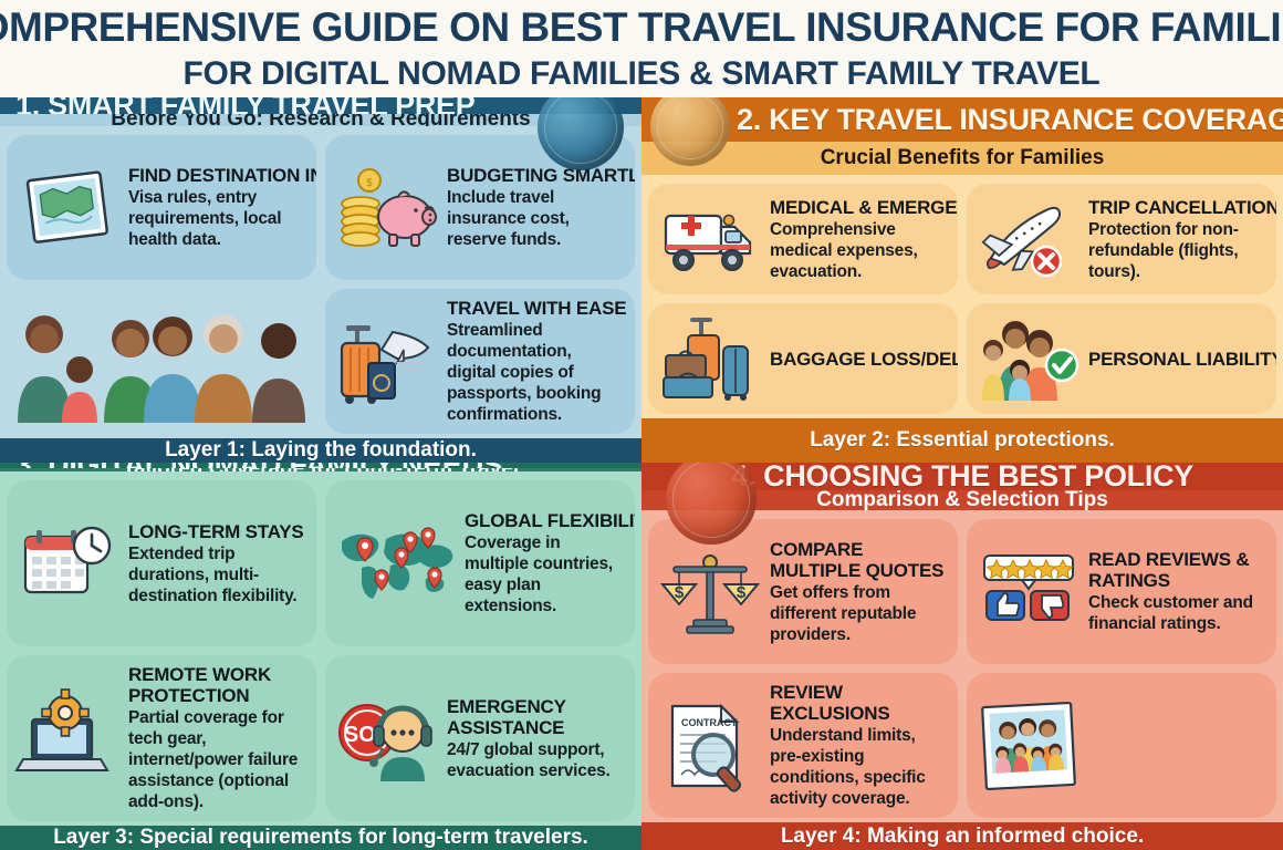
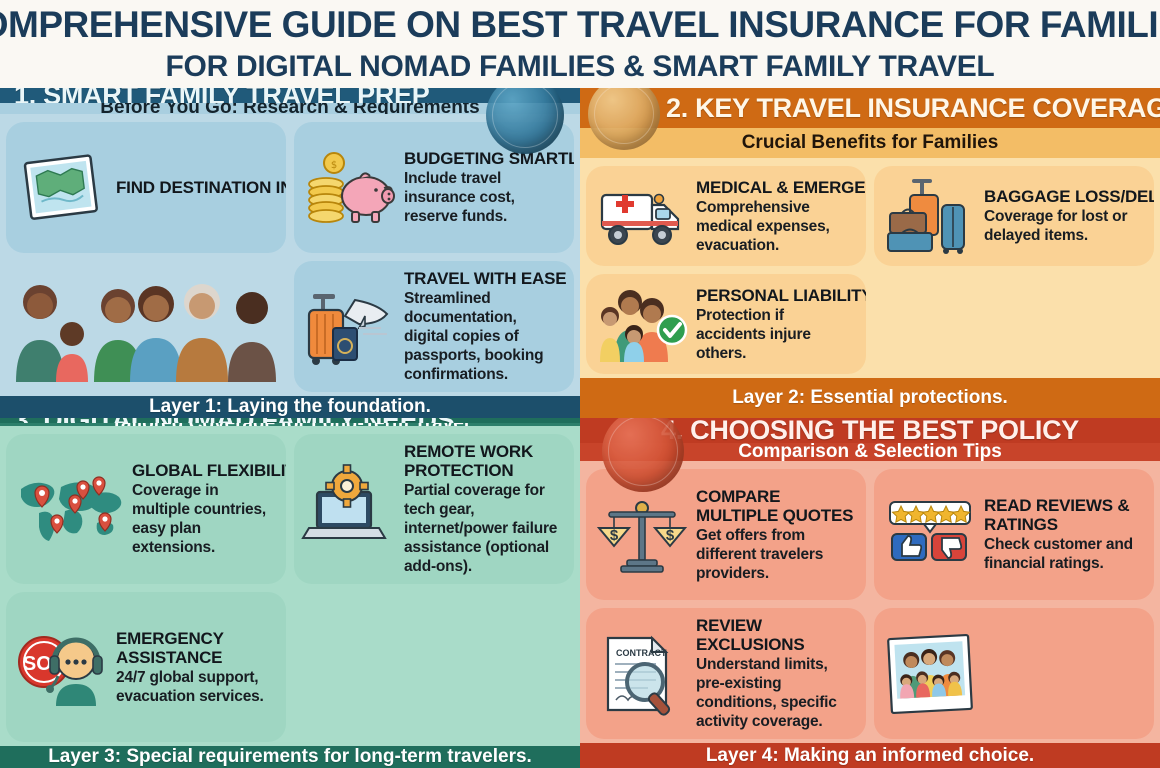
  MPREHENSIVE GUIDE ON BEST TRAVEL INSURANCE FOR FAMILI
  FOR DIGITAL NOMAD FAMILIES & SMART FAMILY TRAVEL
  1. SMART FAMILY TRAVEL PREP
  Before You Go: Research & Requirements
  FIND DESTINATION I
- Visa rules, entry requirements, local health data.
  $
  BUDGETING SMARTL
  Include travel insurance cost, reserve funds.
  TRAVEL WITH EASE
  Streamlined documentation, digital copies of passports, booking confirmations.
  Layer 1: Laying the foundation.
  2. KEY TRAVEL INSURANCE COVERAG
  Crucial Benefits for Families
  MEDICAL & EMERGE
  Comprehensive medical expenses, evacuation.
- TRIP CANCELLATION
- Protection for non-refundable (flights, tours).
  BAGGAGE LOSS/DEL
+ Coverage for lost or delayed items.
  PERSONAL LIABILIT
+ Protection if accidents injure others.
  Layer 2: Essential protections.
  3. DIGITAL NOMAD FAMILY NEEDS
  Tailored Coverage for Long-Term Travel
- LONG-TERM STAYS
- Extended trip durations, multi-destination flexibility.
  GLOBAL FLEXIBILI
  Coverage in multiple countries, easy plan extensions.
  REMOTE WORK PROTECTION
  Partial coverage for tech gear, internet/power failure assistance (optional add-ons).
  EMERGENCY ASSISTANCE
  24/7 global support, evacuation services.
  Layer 3: Special requirements for long-term travelers.
  . CHOOSING THE BEST POLICY
  Comparison & Selection Tips
  $
  $
  COMPARE MULTIPLE QUOTES
- Get offers from different reputable providers.
+ Get offers from different travelers providers.
  READ REVIEWS & RATINGS
  Check customer and financial ratings.
  CONTRACT
  REVIEW EXCLUSIONS
  Understand limits, pre-existing conditions, specific activity coverage.
  Layer 4: Making an informed choice.
